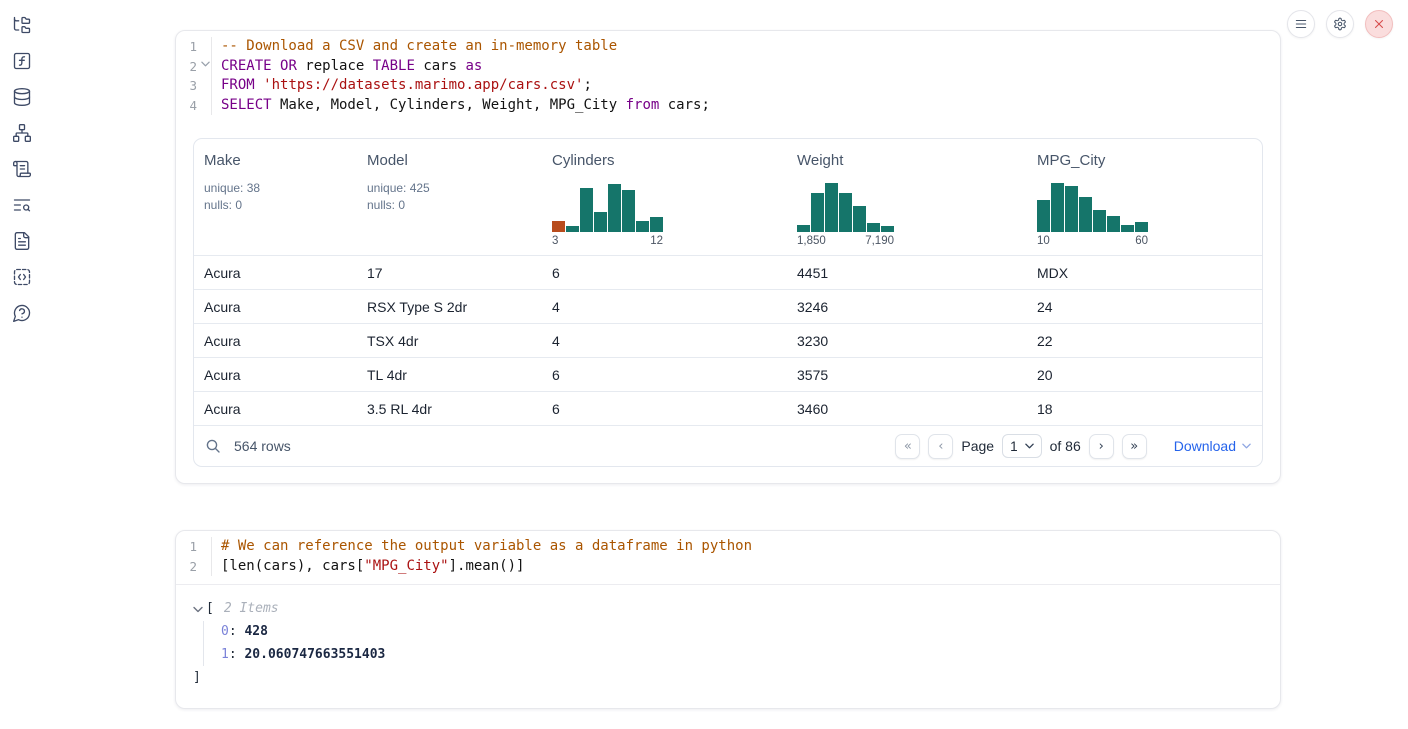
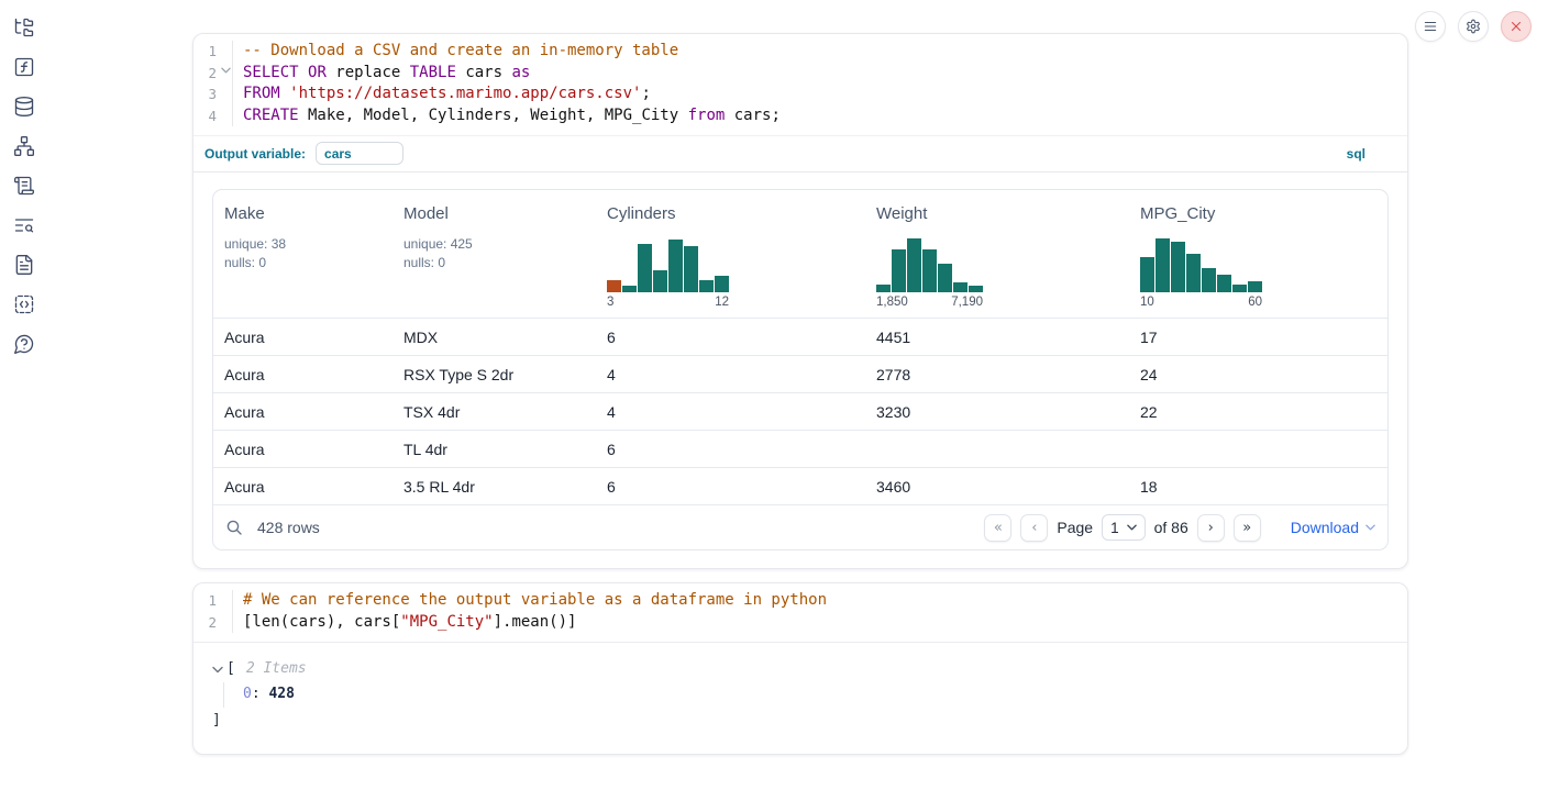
  1
  -- Download a CSV and create an in-memory table
  2
- CREATE OR replace TABLE cars as
+ SELECT OR replace TABLE cars as
  3
  FROM 'https://datasets.marimo.app/cars.csv';
  4
- SELECT Make, Model, Cylinders, Weight, MPG_City from cars;
+ CREATE Make, Model, Cylinders, Weight, MPG_City from cars;
+ Output variable:
+ cars
+ sql
  Make
  unique: 38
  nulls: 0
  Model
  unique: 425
  nulls: 0
  Cylinders
  3
  12
  Weight
  1,850
  7,190
  MPG_City
  10
  60
  Acura
- 17
+ MDX
  6
  4451
- MDX
+ 17
  Acura
  RSX Type S 2dr
  4
- 3246
+ 2778
  24
  Acura
  TSX 4dr
  4
  3230
  22
  Acura
  TL 4dr
  6
- 3575
- 20
  Acura
  3.5 RL 4dr
  6
  3460
  18
- 564 rows
+ 428 rows
  «
  ‹
  Page
  1
  of 86
  ›
  »
  Download
  1
  # We can reference the output variable as a dataframe in python
  2
  [len(cars), cars["MPG_City"].mean()]
  [
  2 Items
  0: 428
- 1: 20.060747663551403
  ]
